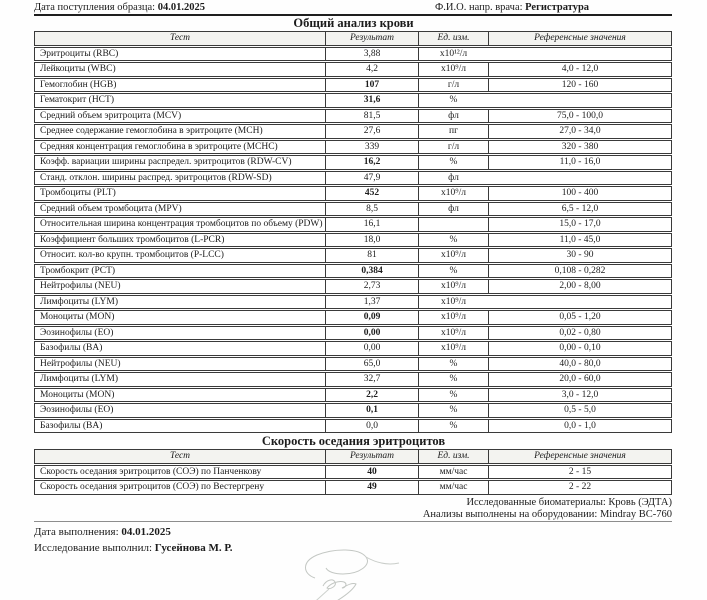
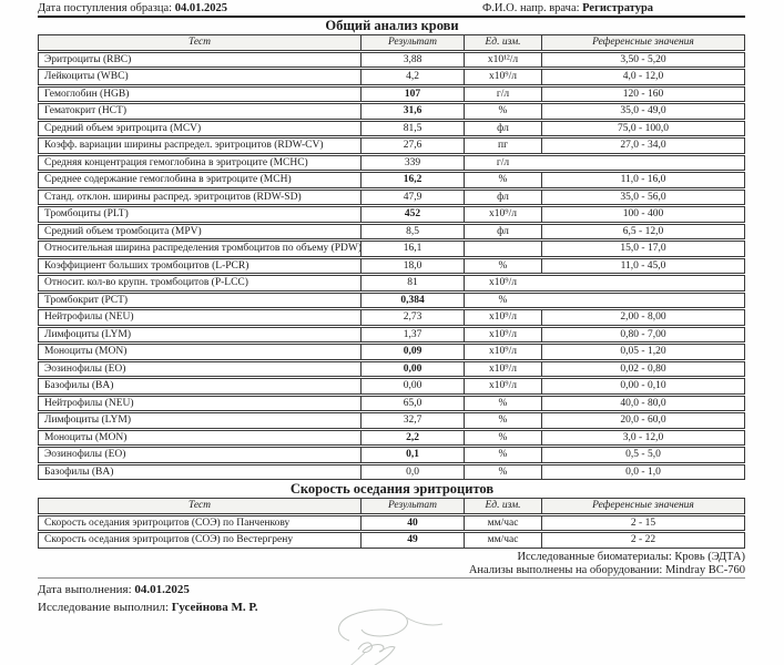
  Дата поступления образца: 04.01.2025
  Ф.И.О. напр. врача: Регистратура
  Общий анализ крови
  Тест
  Результат
  Ед. изм.
  Референсные значения
  Эритроциты (RBC)
  3,88
  x10¹²/л
+ 3,50 - 5,20
  Лейкоциты (WBC)
  4,2
  x10⁹/л
  4,0 - 12,0
  Гемоглобин (HGB)
  107
  г/л
  120 - 160
  Гематокрит (HCT)
  31,6
  %
+ 35,0 - 49,0
  Средний объем эритроцита (MCV)
  81,5
  фл
  75,0 - 100,0
- Среднее содержание гемоглобина в эритроците (MCH)
+ Коэфф. вариации ширины распредел. эритроцитов (RDW-CV)
  27,6
  пг
  27,0 - 34,0
  Средняя концентрация гемоглобина в эритроците (MCHC)
  339
  г/л
- 320 - 380
- Коэфф. вариации ширины распредел. эритроцитов (RDW-CV)
+ Среднее содержание гемоглобина в эритроците (MCH)
  16,2
  %
  11,0 - 16,0
  Станд. отклон. ширины распред. эритроцитов (RDW-SD)
  47,9
  фл
+ 35,0 - 56,0
  Тромбоциты (PLT)
  452
  x10⁹/л
  100 - 400
  Средний объем тромбоцита (MPV)
  8,5
  фл
  6,5 - 12,0
- Относительная ширина концентрация тромбоцитов по объему (PDW)
+ Относительная ширина распределения тромбоцитов по объему (PDW)
  16,1
  15,0 - 17,0
  Коэффициент больших тромбоцитов (L-PCR)
  18,0
  %
  11,0 - 45,0
  Относит. кол-во крупн. тромбоцитов (P-LCC)
  81
  x10⁹/л
- 30 - 90
  Тромбокрит (PCT)
  0,384
  %
- 0,108 - 0,282
  Нейтрофилы (NEU)
  2,73
  x10⁹/л
  2,00 - 8,00
  Лимфоциты (LYM)
  1,37
  x10⁹/л
+ 0,80 - 7,00
  Моноциты (MON)
  0,09
  x10⁹/л
  0,05 - 1,20
  Эозинофилы (EO)
  0,00
  x10⁹/л
  0,02 - 0,80
  Базофилы (BA)
  0,00
  x10⁹/л
  0,00 - 0,10
  Нейтрофилы (NEU)
  65,0
  %
  40,0 - 80,0
  Лимфоциты (LYM)
  32,7
  %
  20,0 - 60,0
  Моноциты (MON)
  2,2
  %
  3,0 - 12,0
  Эозинофилы (EO)
  0,1
  %
  0,5 - 5,0
  Базофилы (BA)
  0,0
  %
  0,0 - 1,0
  Скорость оседания эритроцитов
  Тест
  Результат
  Ед. изм.
  Референсные значения
  Скорость оседания эритроцитов (СОЭ) по Панченкову
  40
  мм/час
  2 - 15
  Скорость оседания эритроцитов (СОЭ) по Вестергрену
  49
  мм/час
  2 - 22
  Исследованные биоматериалы: Кровь (ЭДТА)
  Анализы выполнены на оборудовании: Mindray BC-760
  Дата выполнения: 04.01.2025
  Исследование выполнил: Гусейнова М. Р.
